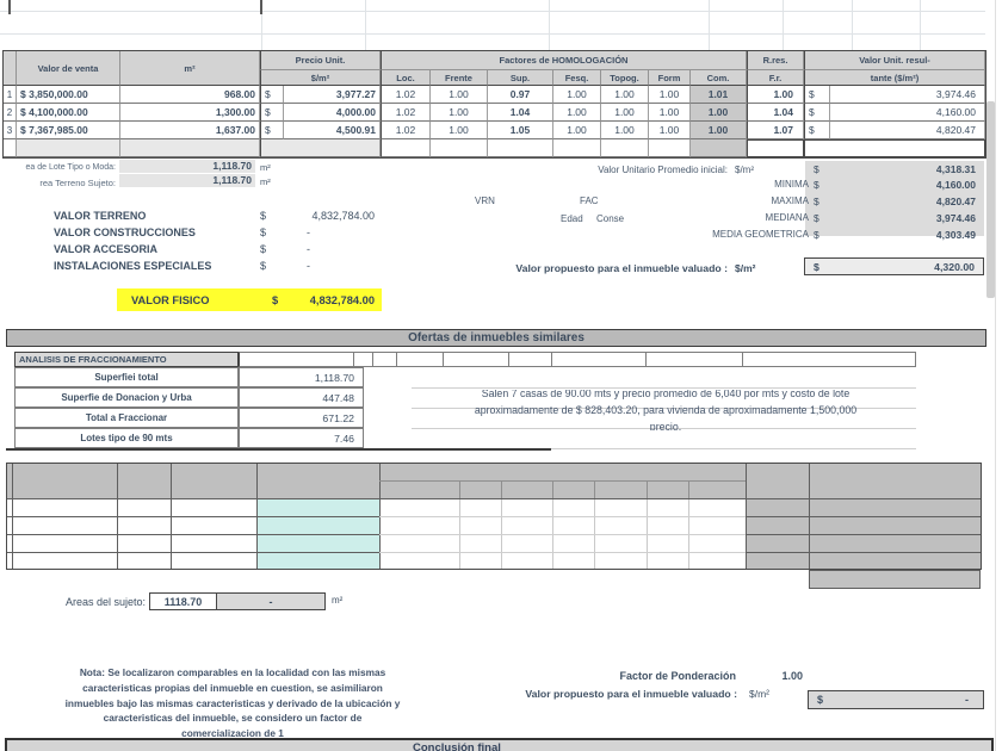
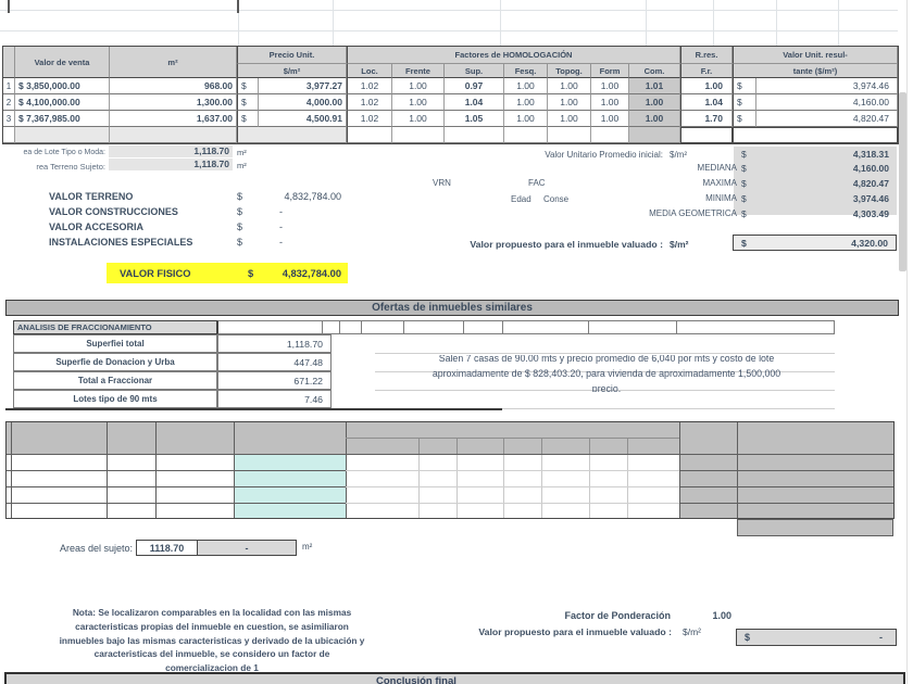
  Valor de venta
  m²
  Precio Unit.
  Factores de HOMOLOGACIÓN
  R.res.
  Valor Unit. resul-
  $/m²
  Loc.
  Frente
  Sup.
  Fesq.
  Topog.
  Form
  Com.
  F.r.
  tante ($/m²)
  1
  $ 3,850,000.00
  968.00
  $
  3,977.27
  1.02
  1.00
  0.97
  1.00
  1.00
  1.00
  1.01
  1.00
  $
  3,974.46
  2
  $ 4,100,000.00
  1,300.00
  $
  4,000.00
  1.02
  1.00
  1.04
  1.00
  1.00
  1.00
  1.00
  1.04
  $
  4,160.00
  3
  $ 7,367,985.00
  1,637.00
  $
  4,500.91
  1.02
  1.00
  1.05
  1.00
  1.00
  1.00
  1.00
- 1.07
+ 1.70
  $
  4,820.47
  1,118.70
  m²
  rea Terreno Sujeto:
  1,118.70
  m²
  Valor Unitario Promedio inicial:
  $/m²
  $
  4,318.31
- MINIMA
+ MEDIANA
  $
  4,160.00
  MAXIMA
  $
  4,820.47
- MEDIANA
+ MINIMA
  $
  3,974.46
  MEDIA GEOMETRICA
  $
  4,303.49
  VRN
  FAC
  Edad
  Conse
  VALOR TERRENO
  $
  4,832,784.00
  VALOR CONSTRUCCIONES
  $
  -
  VALOR ACCESORIA
  $
  -
  INSTALACIONES ESPECIALES
  $
  -
  Valor propuesto para el inmueble valuado :
  $/m²
  $
  4,320.00
  VALOR FISICO
  $
  4,832,784.00
  Ofertas de inmuebles similares
  ANALISIS DE FRACCIONAMIENTO
  Superfiei total
  1,118.70
  Superfie de Donacion y Urba
  447.48
  Total a Fraccionar
  671.22
  Lotes tipo de 90 mts
  7.46
  Salen 7 casas de 90.00 mts y precio promedio de 6,040 por mts y costo de lote
  aproximadamente de $ 828,403.20, para vivienda de aproximadamente 1,500,000
  precio.
  Areas del sujeto:
  1118.70
  -
  m²
  Nota: Se localizaron comparables en la localidad con las mismas
  caracteristicas propias del inmueble en cuestion, se asimiliaron
  inmuebles bajo las mismas caracteristicas y derivado de la ubicación y
  caracteristicas del inmueble, se considero un factor de
  comercializacion de 1
  Factor de Ponderación
  1.00
  Valor propuesto para el inmueble valuado :
  $/m²
  $
  -
  Conclusión final
